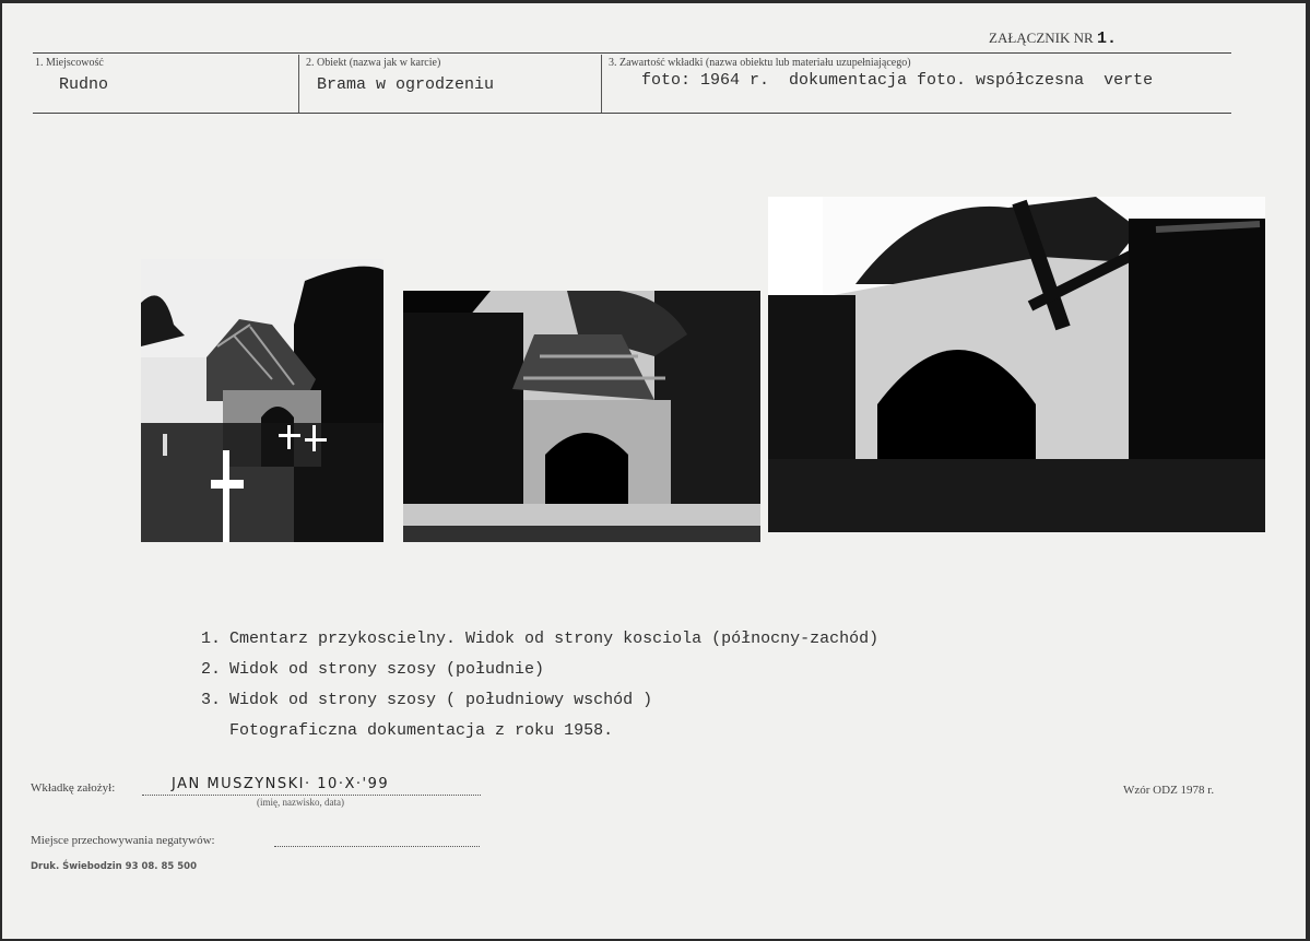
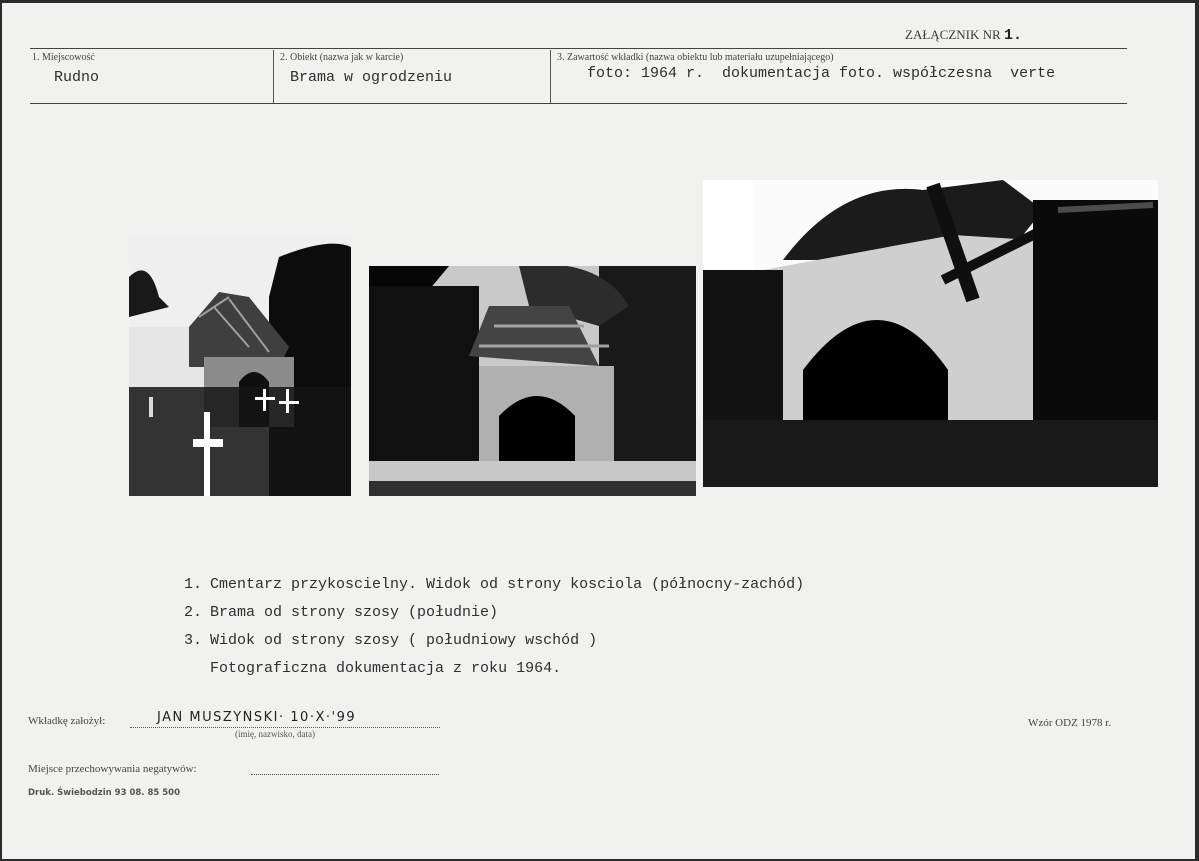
  ZAŁĄCZNIK NR 1.
  1. Miejscowość
  Rudno
  2. Obiekt (nazwa jak w karcie)
  Brama w ogrodzeniu
  3. Zawartość wkładki (nazwa obiektu lub materiału uzupełniającego)
  foto: 1964 r. dokumentacja foto. współczesna verte
  1. Cmentarz przykoscielny. Widok od strony kosciola (północny-zachód)
- 2. Widok od strony szosy (południe)
+ 2. Brama od strony szosy (południe)
  3. Widok od strony szosy ( południowy wschód )
- Fotograficzna dokumentacja z roku 1958.
+ Fotograficzna dokumentacja z roku 1964.
  Wkładkę założył:
  JAN MUSZYNSKI· 10·X·'99
  (imię, nazwisko, data)
  Wzór ODZ 1978 r.
  Miejsce przechowywania negatywów:
  Druk. Świebodzin 93 08. 85 500
